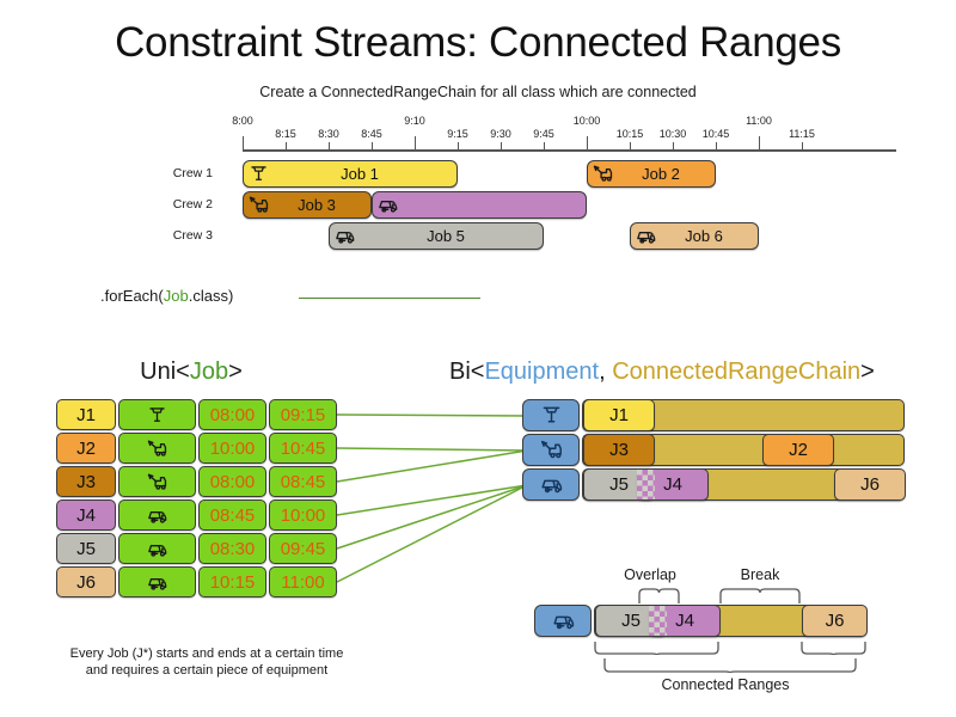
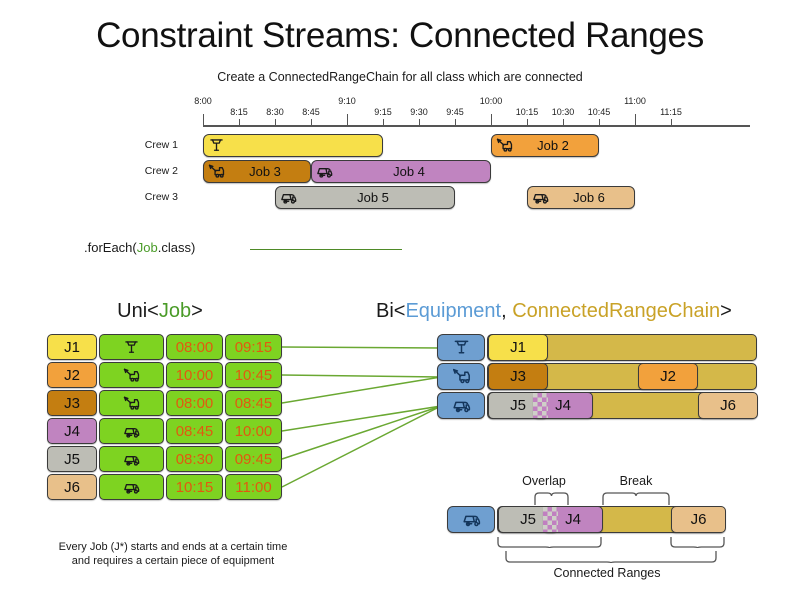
  Constraint Streams: Connected Ranges
  Create a ConnectedRangeChain for all class which are connected
  8:00
  8:15
  8:30
  8:45
  9:10
  9:15
  9:30
  9:45
  10:00
  10:15
  10:30
  10:45
  11:00
  11:15
  Crew 1
  Crew 2
  Crew 3
- Job 1
  Job 2
  Job 3
+ Job 4
  Job 5
  Job 6
  .forEach(Job.class)
  Uni<Job>
  Bi<Equipment, ConnectedRangeChain>
  J1
  08:00
  09:15
  J2
  10:00
  10:45
  J3
  08:00
  08:45
  J4
  08:45
  10:00
  J5
  08:30
  09:45
  J6
  10:15
  11:00
  J1
  J3
  J2
  J5
  J4
  J6
  J5
  J4
  J6
  Overlap
  Break
  Connected Ranges
  Every Job (J*) starts and ends at a certain time
  and requires a certain piece of equipment
